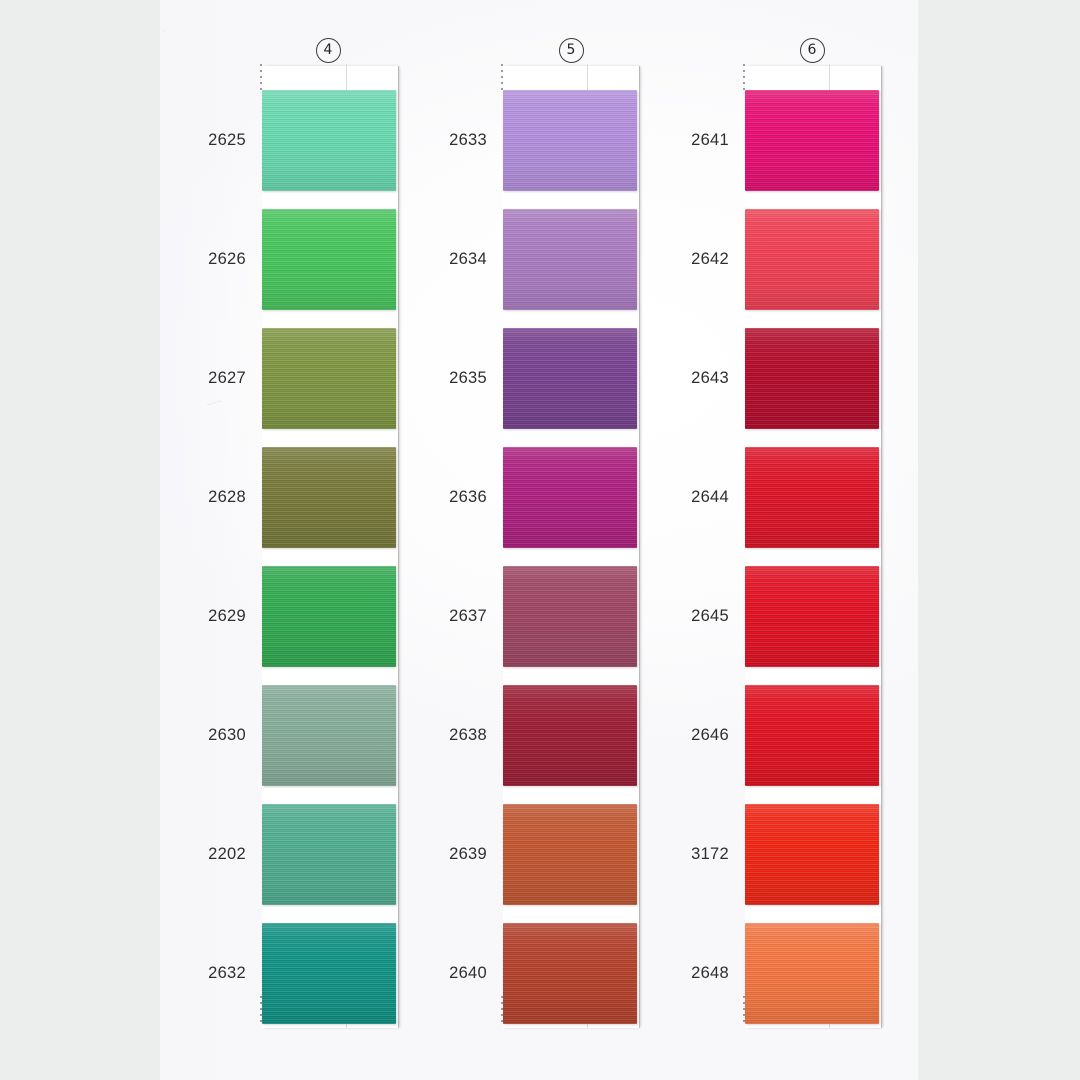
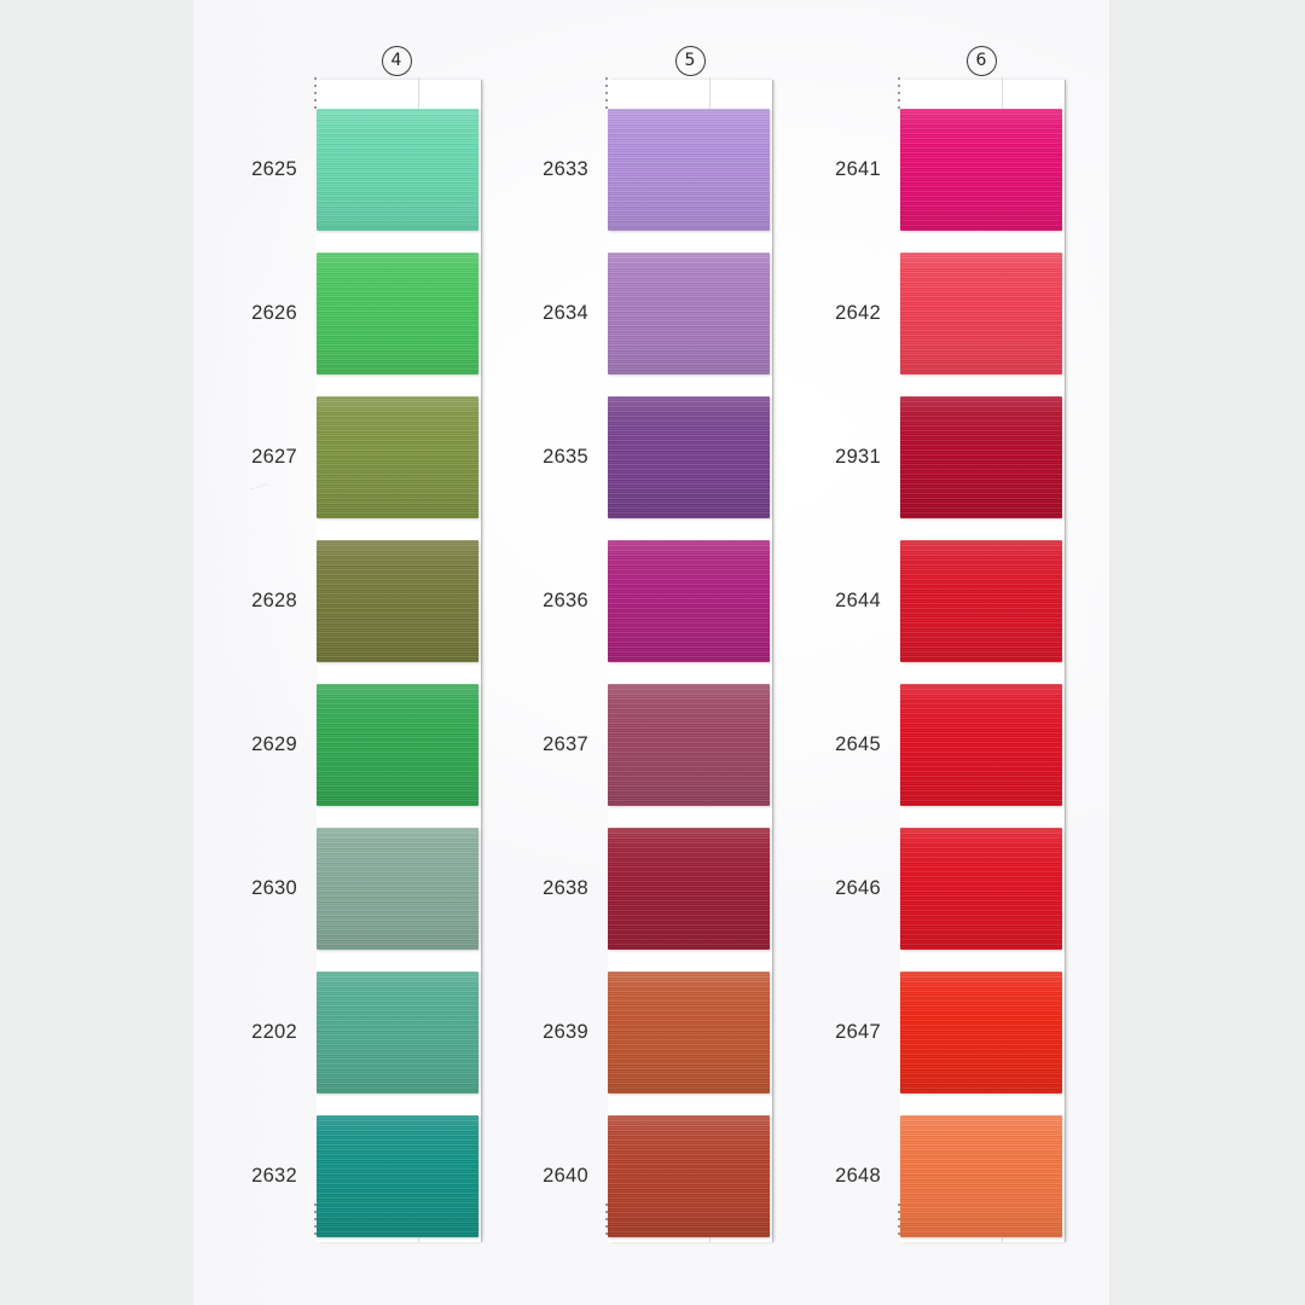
  4
  5
  6
  2625
  2626
  2627
  2628
  2629
  2630
  2202
  2632
  2633
  2634
  2635
  2636
  2637
  2638
  2639
  2640
  2641
  2642
- 2643
+ 2931
  2644
  2645
  2646
- 3172
+ 2647
  2648
